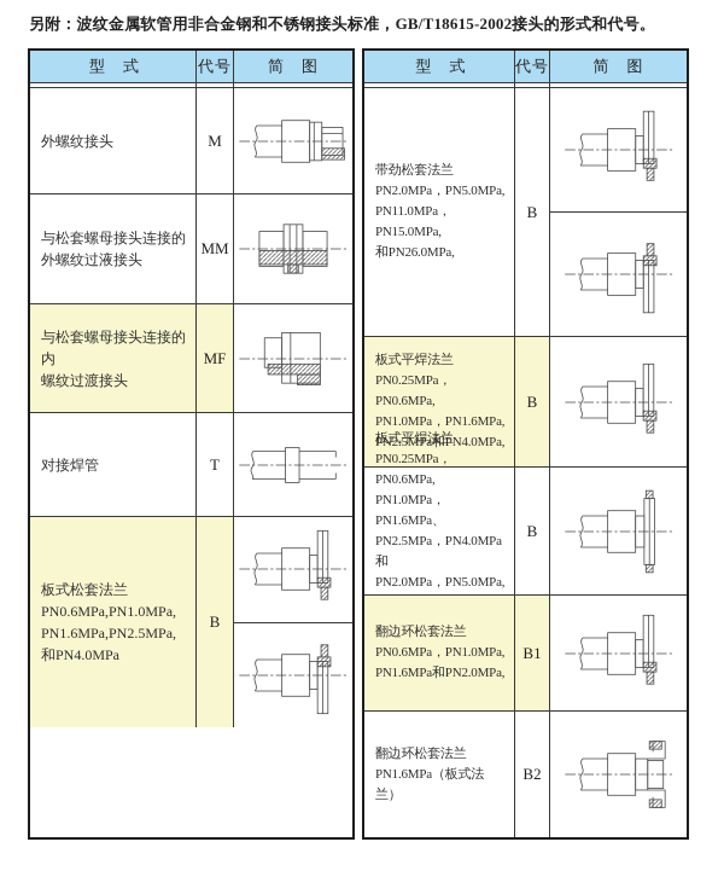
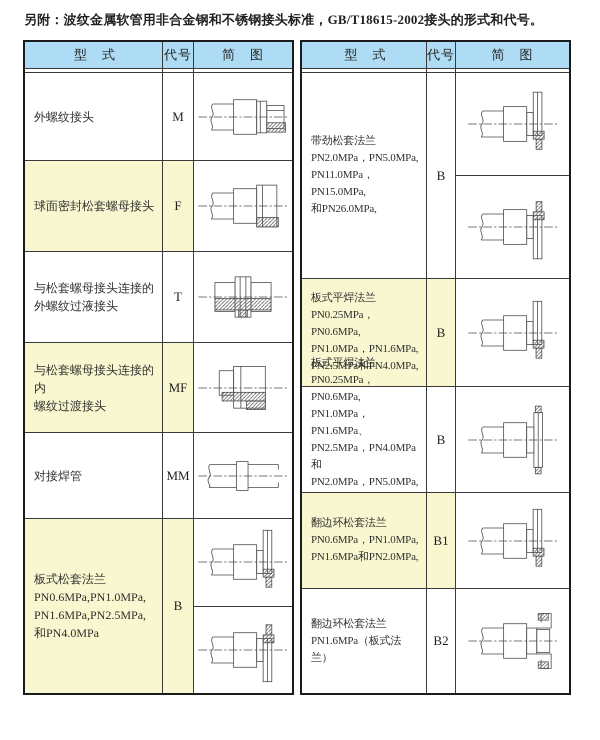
  另附：波纹金属软管用非合金钢和不锈钢接头标准，GB/T18615-2002接头的形式和代号。
  型 式
  代号
  简 图
  外螺纹接头
  M
+ 球面密封松套螺母接头
+ F
  与松套螺母接头连接的
  外螺纹过液接头
- MM
+ T
  与松套螺母接头连接的内
  螺纹过渡接头
  MF
  对接焊管
- T
+ MM
  板式松套法兰
  PN0.6MPa,PN1.0MPa,
  PN1.6MPa,PN2.5MPa,
  和PN4.0MPa
  B
  型 式
  代号
  简 图
  带劲松套法兰
  PN2.0MPa，PN5.0MPa,
  PN11.0MPa，PN15.0MPa,
  和PN26.0MPa,
  B
  板式平焊法兰
  PN0.25MPa，PN0.6MPa,
  PN1.0MPa，PN1.6MPa,
  PN2.5MPa和PN4.0MPa,
  B
  板式平焊法兰
  PN0.25MPa，PN0.6MPa,
  PN1.0MPa，PN1.6MPa、
  PN2.5MPa，PN4.0MPa和
  PN2.0MPa，PN5.0MPa,
  B
  翻边环松套法兰
  PN0.6MPa，PN1.0MPa,
  PN1.6MPa和PN2.0MPa,
  B1
  翻边环松套法兰
  PN1.6MPa（板式法兰）
  B2
